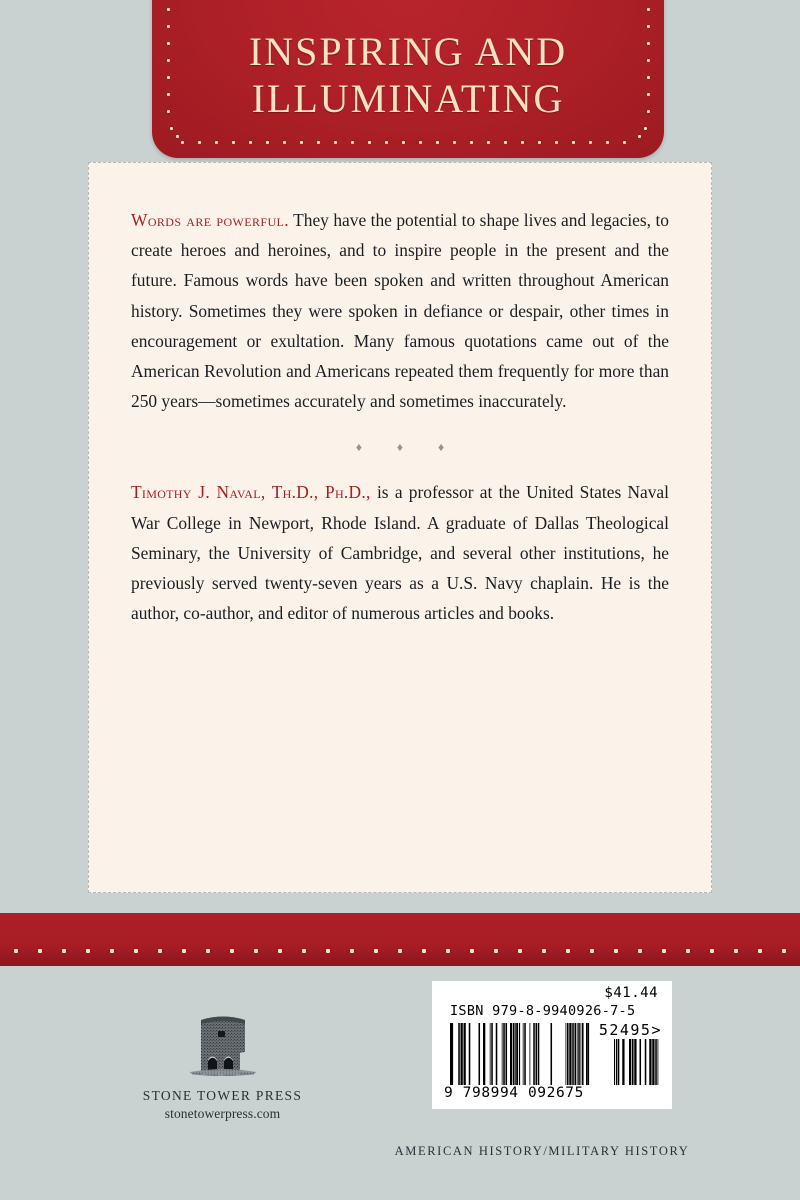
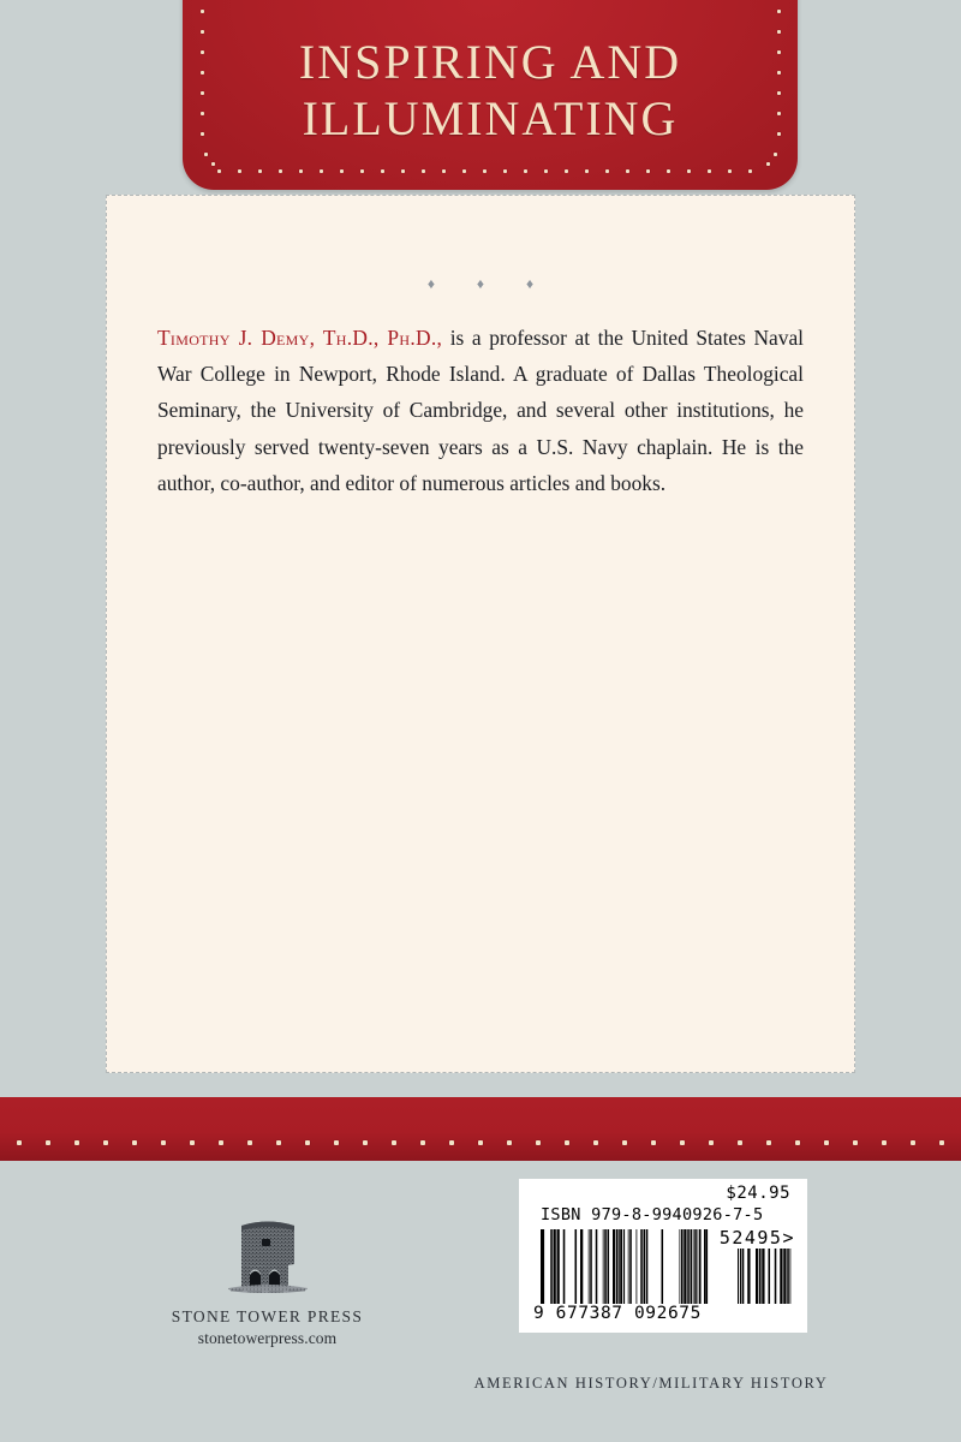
  INSPIRING AND
  ILLUMINATING
- Words are powerful. They have the potential to shape lives and legacies, to create heroes and heroines, and to inspire people in the present and the future. Famous words have been spoken and written throughout American history. Sometimes they were spoken in defiance or despair, other times in encouragement or exultation. Many famous quotations came out of the American Revolution and Americans repeated them frequently for more than 250 years—sometimes accurately and sometimes inaccurately.
  ♦ ♦ ♦
- Timothy J. Naval, Th.D., Ph.D., is a professor at the United States Naval War College in Newport, Rhode Island. A graduate of Dallas Theological Seminary, the University of Cambridge, and several other institutions, he previously served twenty-seven years as a U.S. Navy chaplain. He is the author, co-author, and editor of numerous articles and books.
+ Timothy J. Demy, Th.D., Ph.D., is a professor at the United States Naval War College in Newport, Rhode Island. A graduate of Dallas Theological Seminary, the University of Cambridge, and several other institutions, he previously served twenty-seven years as a U.S. Navy chaplain. He is the author, co-author, and editor of numerous articles and books.
  STONE TOWER PRESS
  stonetowerpress.com
- $41.44
+ $24.95
  ISBN 979-8-9940926-7-5
  52495>
- 9 798994 092675
+ 9 677387 092675
  AMERICAN HISTORY/MILITARY HISTORY
